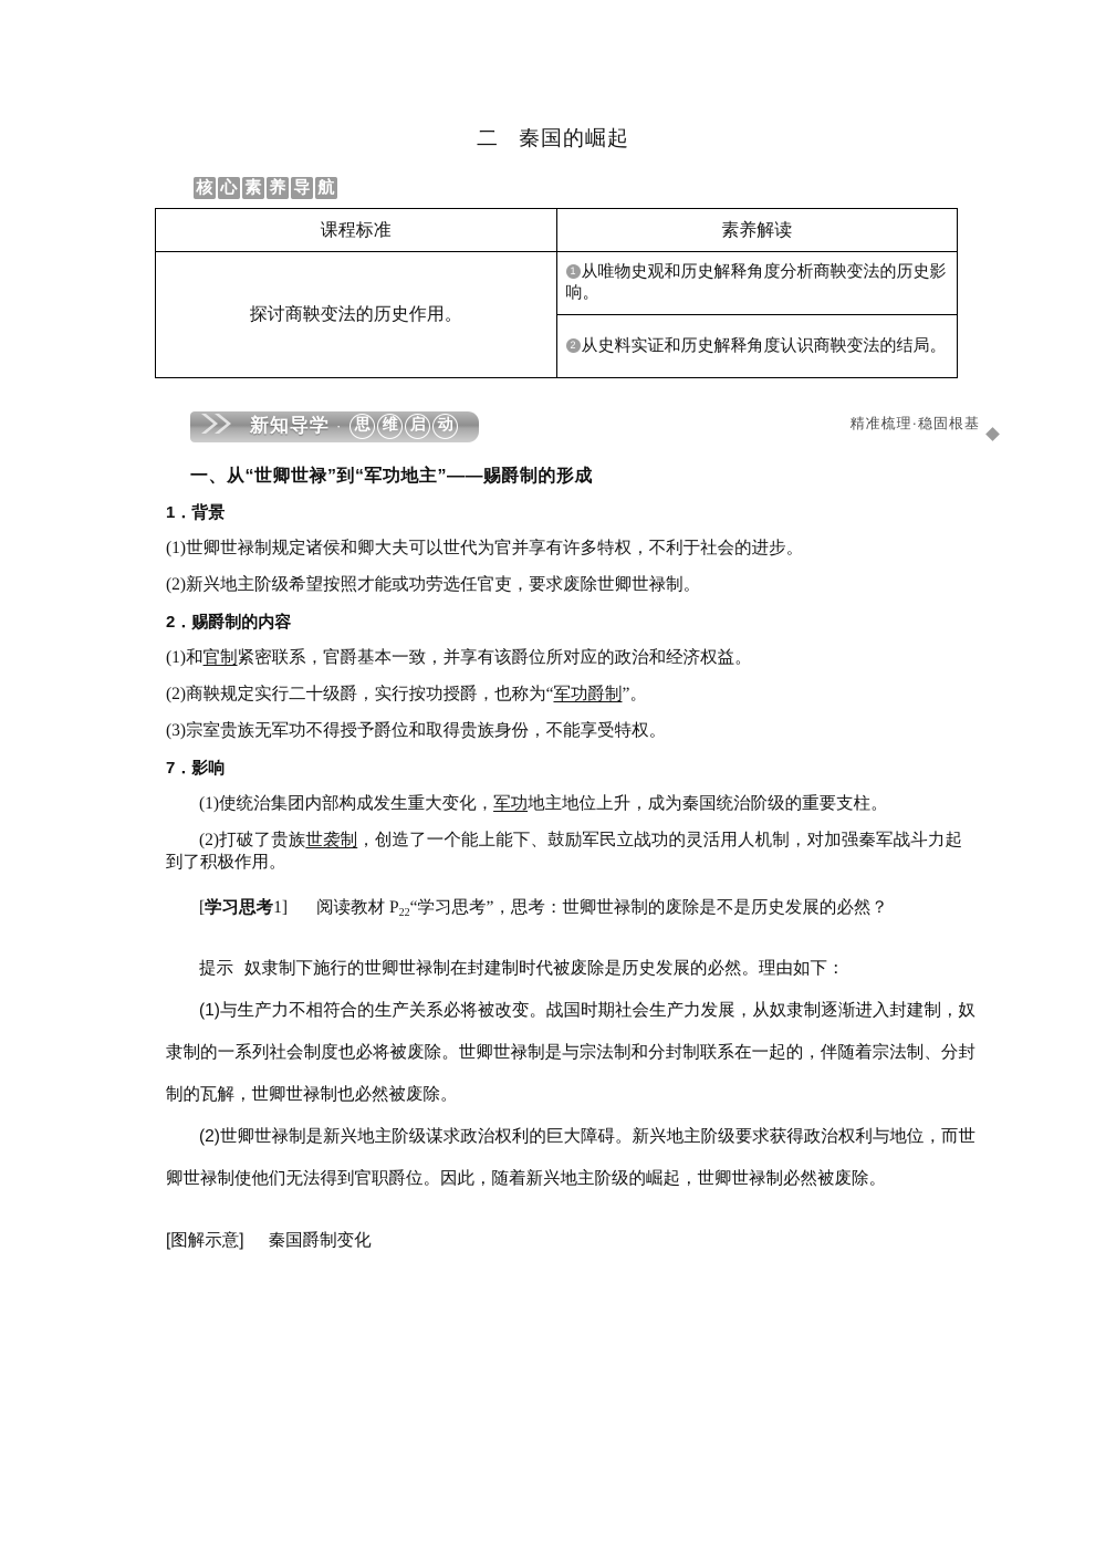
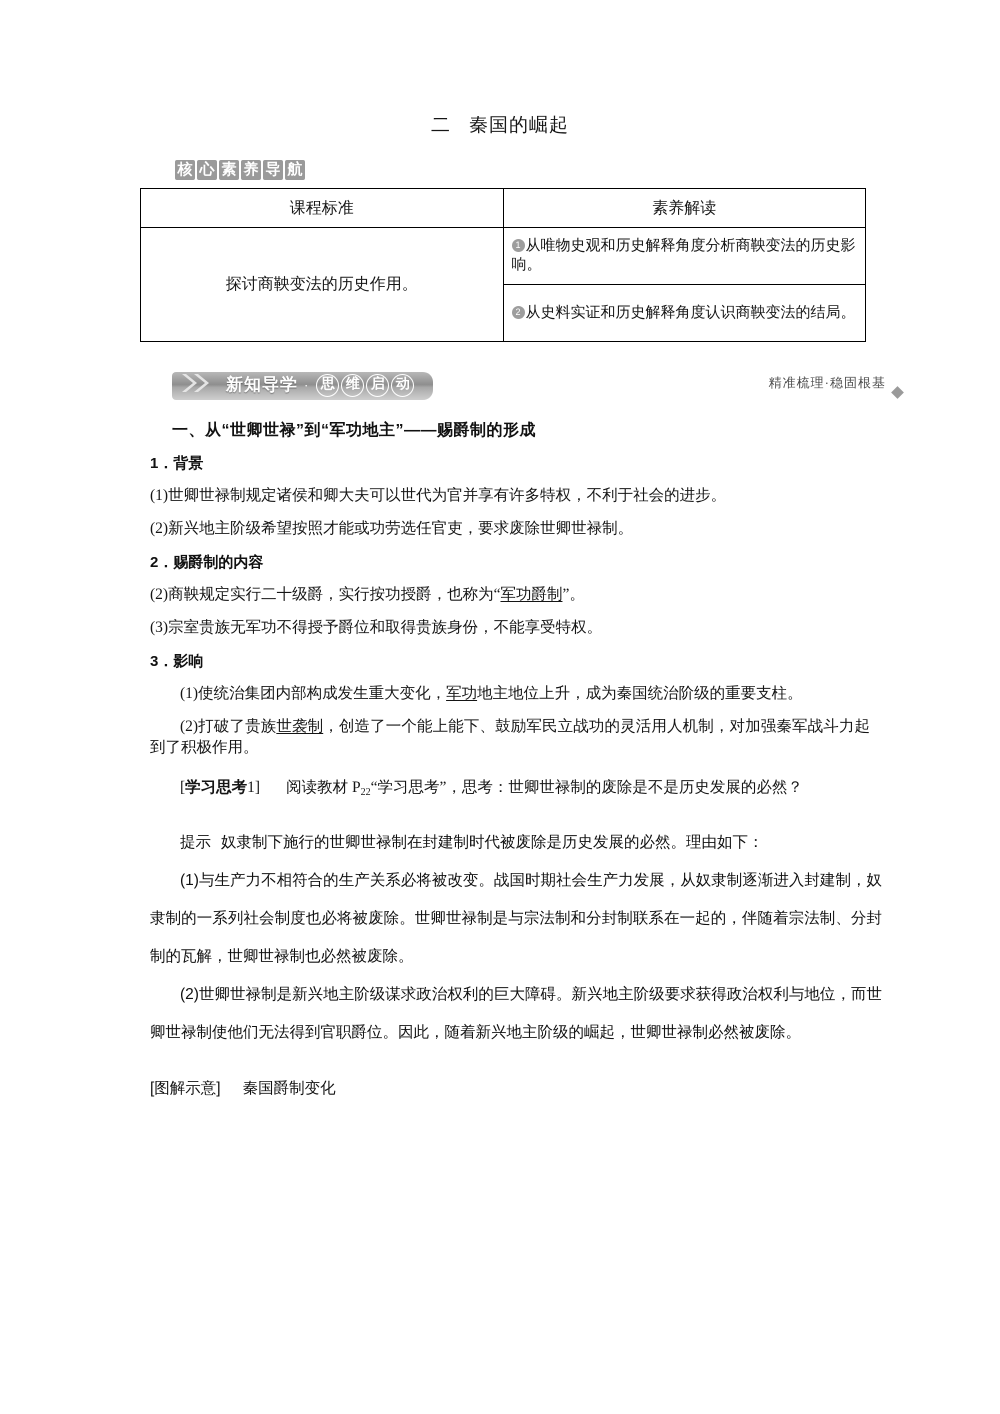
  二 秦国的崛起
  核 心 素 养 导 航
  课程标准	素养解读
  探讨商鞅变法的历史作用。	1 从唯物史观和历史解释角度分析商鞅变法的历史影响。
  2 从史料实证和历史解释角度认识商鞅变法的结局。
  新知导学 · 思 维 启 动
  精准梳理·稳固根基
  一、从“世卿世禄”到“军功地主”——赐爵制的形成
  1．背景
  (1)世卿世禄制规定诸侯和卿大夫可以世代为官并享有许多特权，不利于社会的进步。
  (2)新兴地主阶级希望按照才能或功劳选任官吏，要求废除世卿世禄制。
  2．赐爵制的内容
- (1)和官制紧密联系，官爵基本一致，并享有该爵位所对应的政治和经济权益。
  (2)商鞅规定实行二十级爵，实行按功授爵，也称为“军功爵制”。
  (3)宗室贵族无军功不得授予爵位和取得贵族身份，不能享受特权。
- 7．影响
+ 3．影响
  (1)使统治集团内部构成发生重大变化，军功地主地位上升，成为秦国统治阶级的重要支柱。
  (2)打破了贵族世袭制，创造了一个能上能下、鼓励军民立战功的灵活用人机制，对加强秦军战斗力起到了积极作用。
  [学习思考1] 阅读教材 P22“学习思考”，思考：世卿世禄制的废除是不是历史发展的必然？
  提示 奴隶制下施行的世卿世禄制在封建制时代被废除是历史发展的必然。理由如下：
  (1)与生产力不相符合的生产关系必将被改变。战国时期社会生产力发展，从奴隶制逐渐进入封建制，奴隶制的一系列社会制度也必将被废除。世卿世禄制是与宗法制和分封制联系在一起的，伴随着宗法制、分封制的瓦解，世卿世禄制也必然被废除。
  (2)世卿世禄制是新兴地主阶级谋求政治权利的巨大障碍。新兴地主阶级要求获得政治权利与地位，而世卿世禄制使他们无法得到官职爵位。因此，随着新兴地主阶级的崛起，世卿世禄制必然被废除。
  [图解示意] 秦国爵制变化
